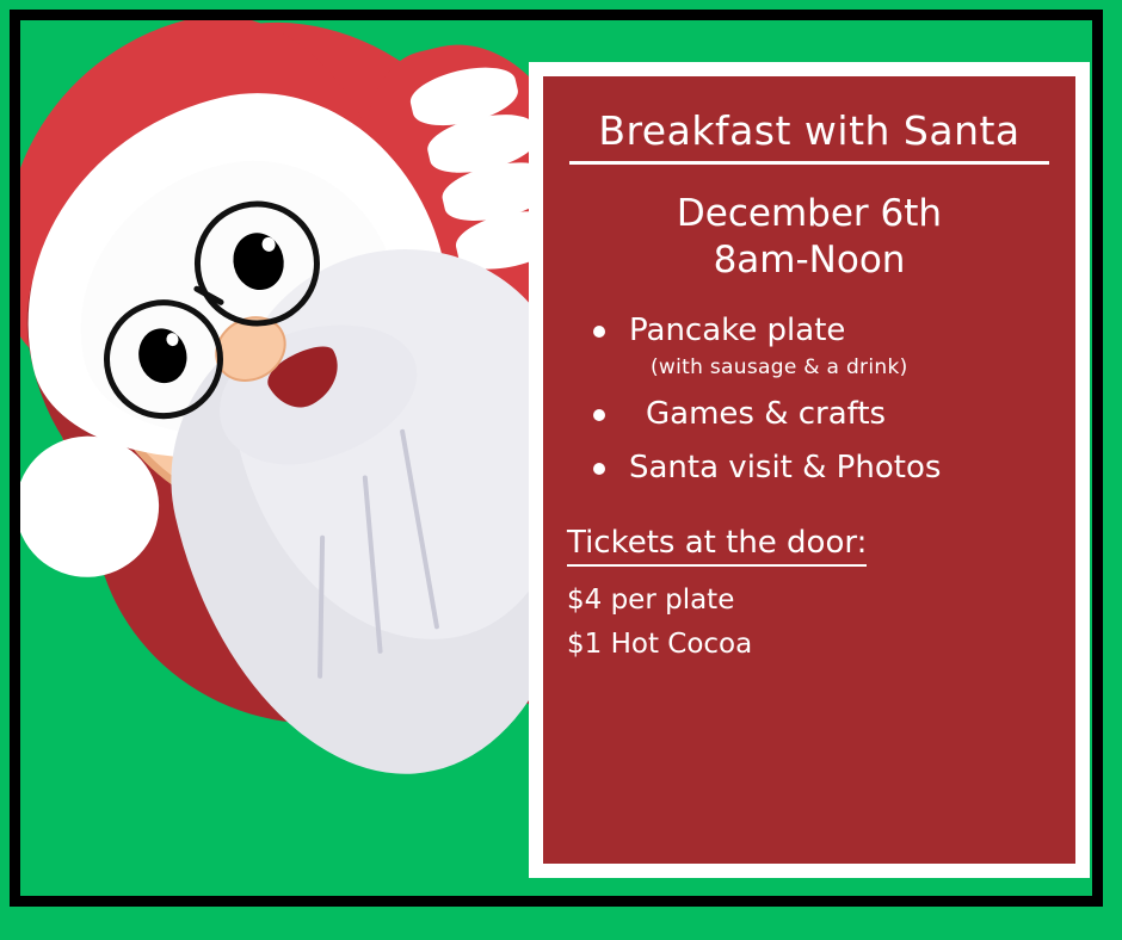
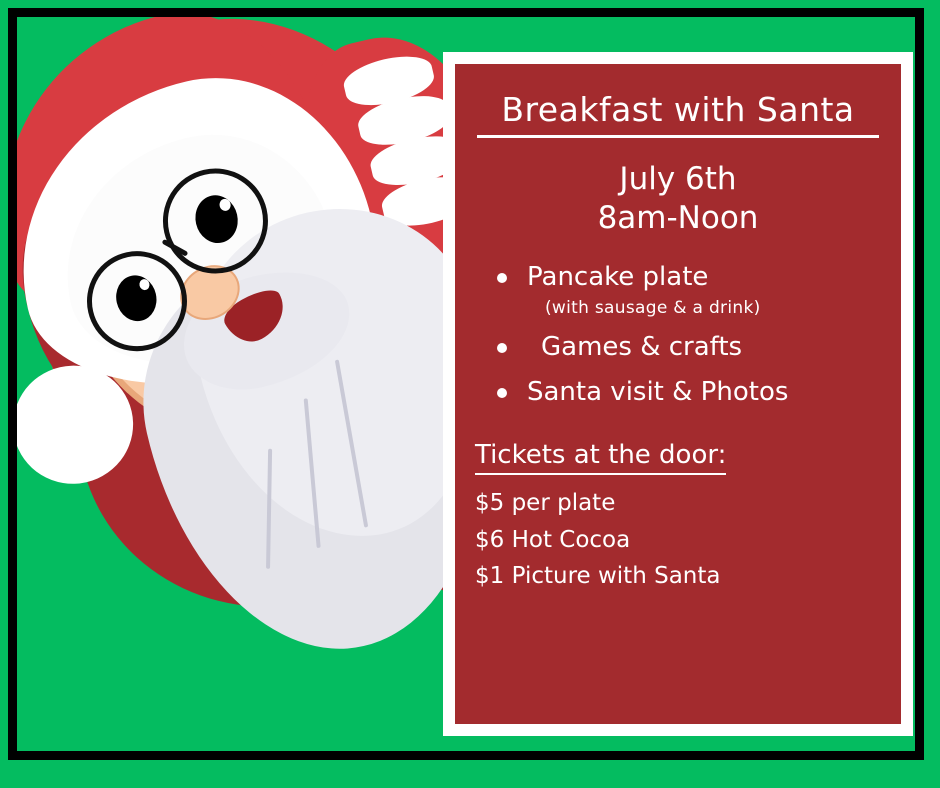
  Breakfast with Santa
- December 6th
+ July 6th
  8am-Noon
  Pancake plate
  (with sausage & a drink)
  Games & crafts
  Santa visit & Photos
  Tickets at the door:
- $4 per plate
+ $5 per plate
- $1 Hot Cocoa
+ $6 Hot Cocoa
+ $1 Picture with Santa
